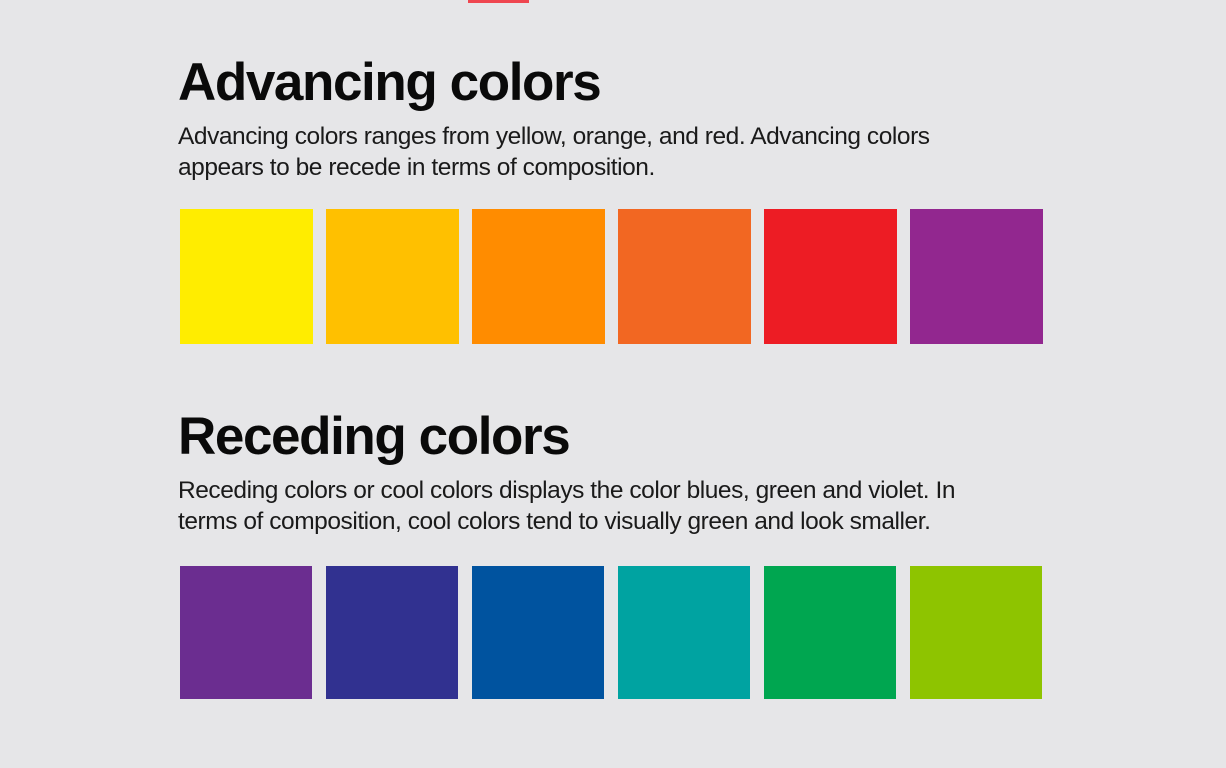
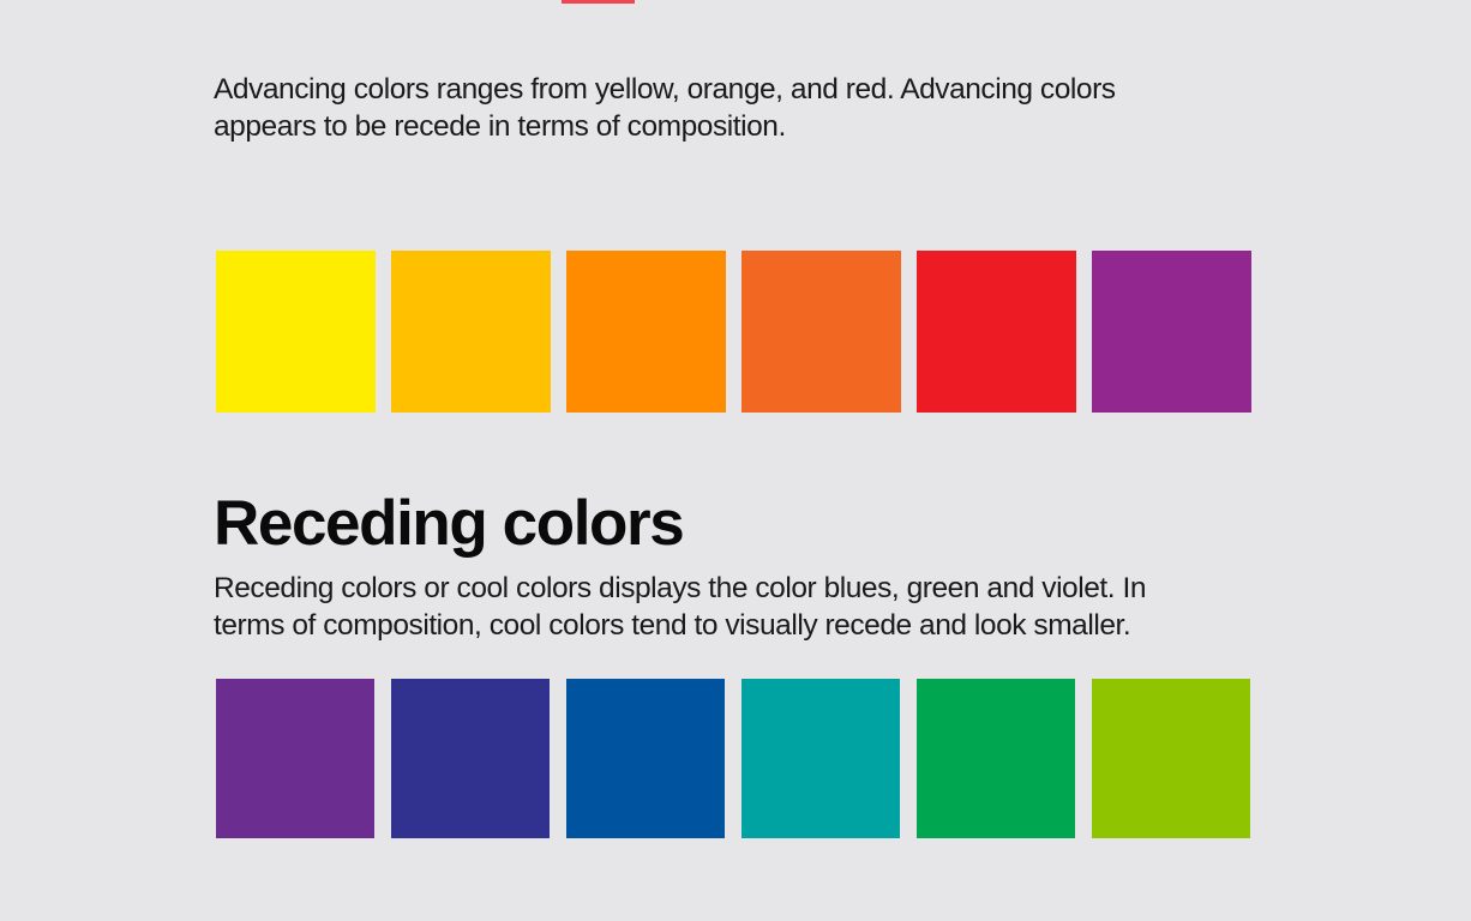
- Advancing colors
  Advancing colors ranges from yellow, orange, and red. Advancing colors
  appears to be recede in terms of composition.
  Receding colors
  Receding colors or cool colors displays the color blues, green and violet. In
- terms of composition, cool colors tend to visually green and look smaller.
+ terms of composition, cool colors tend to visually recede and look smaller.
